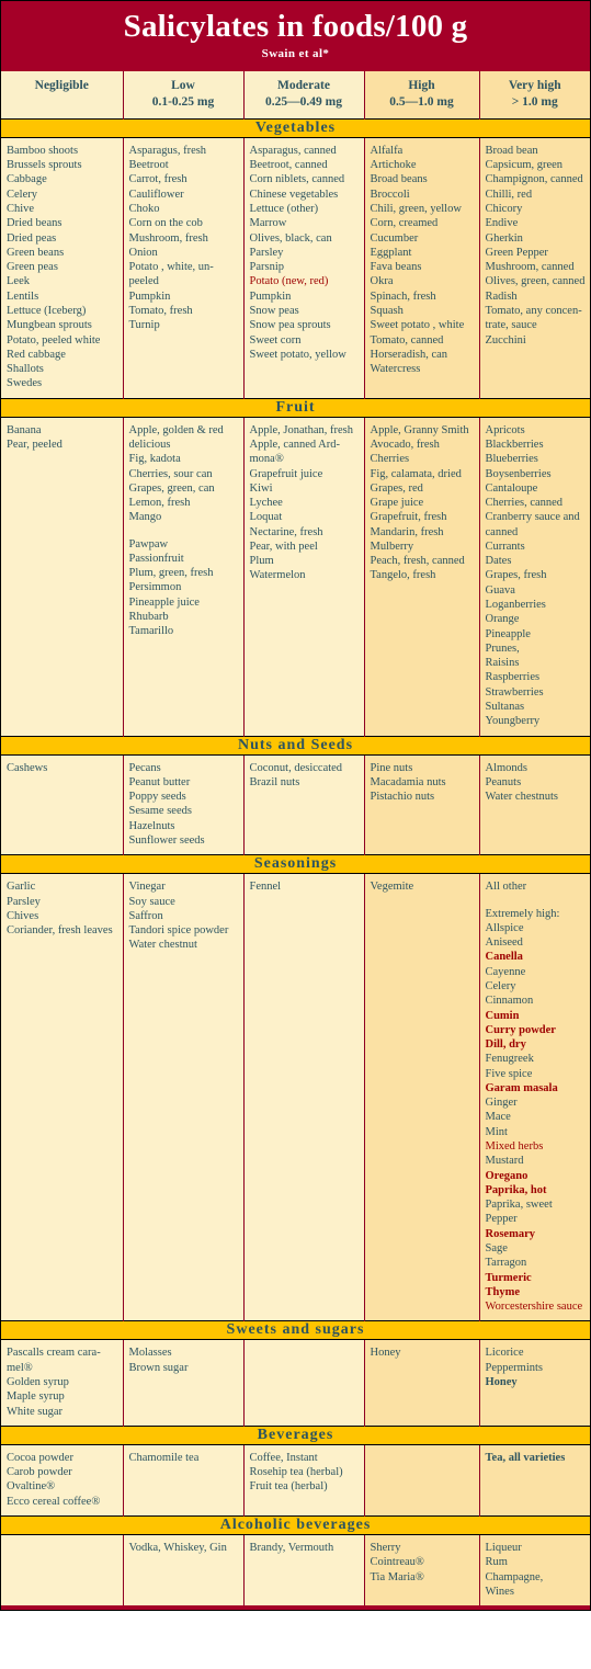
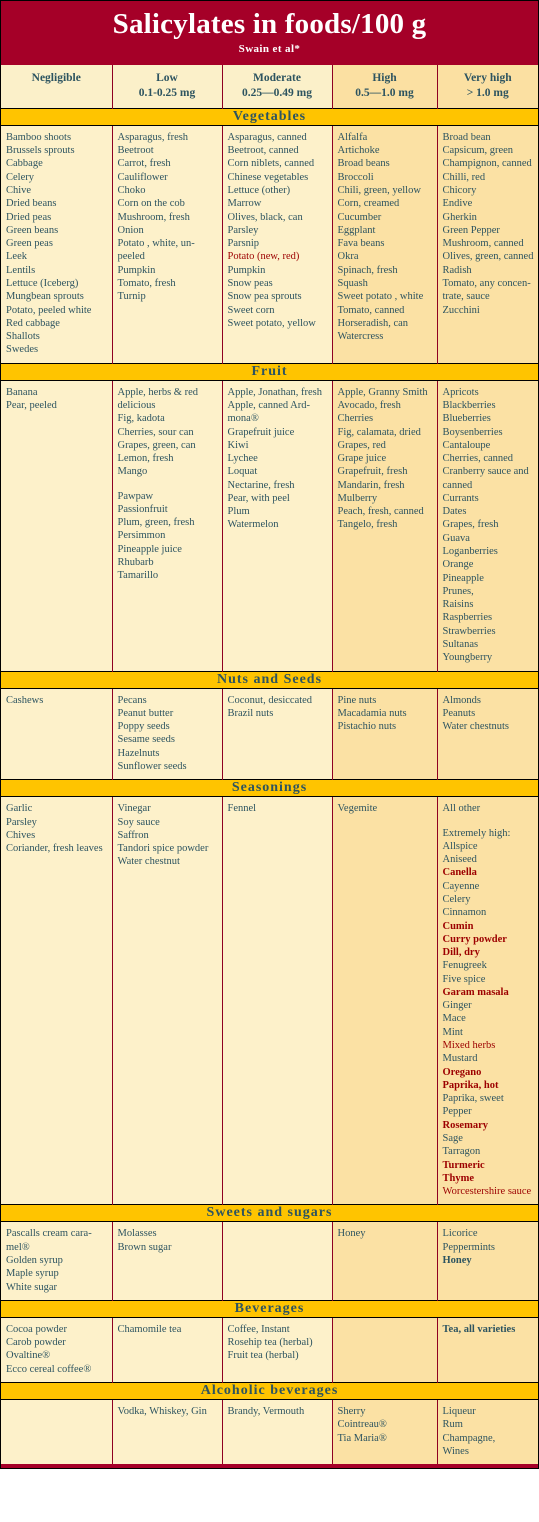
  Salicylates in foods/100 g
  Swain et al*
  Negligible	Low0.1-0.25 mg	Moderate0.25—0.49 mg	High0.5—1.0 mg	Very high> 1.0 mg
  Vegetables
  Bamboo shootsBrussels sproutsCabbageCeleryChiveDried beansDried peasGreen beansGreen peasLeekLentilsLettuce (Iceberg)Mungbean sproutsPotato, peeled whiteRed cabbageShallotsSwedes	Asparagus, freshBeetrootCarrot, freshCauliflowerChokoCorn on the cobMushroom, freshOnionPotato , white, un-peeledPumpkinTomato, freshTurnip	Asparagus, cannedBeetroot, cannedCorn niblets, cannedChinese vegetablesLettuce (other)MarrowOlives, black, canParsleyParsnipPotato (new, red)PumpkinSnow peasSnow pea sproutsSweet cornSweet potato, yellow	AlfalfaArtichokeBroad beansBroccoliChili, green, yellowCorn, creamedCucumberEggplantFava beansOkraSpinach, freshSquashSweet potato , whiteTomato, cannedHorseradish, canWatercress	Broad beanCapsicum, greenChampignon, cannedChilli, redChicoryEndiveGherkinGreen PepperMushroom, cannedOlives, green, cannedRadishTomato, any concen-trate, sauceZucchini
  Fruit
- BananaPear, peeled	Apple, golden & red deliciousFig, kadotaCherries, sour canGrapes, green, canLemon, freshMangoPawpawPassionfruitPlum, green, freshPersimmonPineapple juiceRhubarbTamarillo	Apple, Jonathan, freshApple, canned Ard-mona®Grapefruit juiceKiwiLycheeLoquatNectarine, freshPear, with peelPlumWatermelon	Apple, Granny SmithAvocado, freshCherriesFig, calamata, driedGrapes, redGrape juiceGrapefruit, freshMandarin, freshMulberryPeach, fresh, cannedTangelo, fresh	ApricotsBlackberriesBlueberriesBoysenberriesCantaloupeCherries, cannedCranberry sauce and cannedCurrantsDatesGrapes, freshGuavaLoganberriesOrangePineapplePrunes,RaisinsRaspberriesStrawberriesSultanasYoungberry
+ BananaPear, peeled	Apple, herbs & red deliciousFig, kadotaCherries, sour canGrapes, green, canLemon, freshMangoPawpawPassionfruitPlum, green, freshPersimmonPineapple juiceRhubarbTamarillo	Apple, Jonathan, freshApple, canned Ard-mona®Grapefruit juiceKiwiLycheeLoquatNectarine, freshPear, with peelPlumWatermelon	Apple, Granny SmithAvocado, freshCherriesFig, calamata, driedGrapes, redGrape juiceGrapefruit, freshMandarin, freshMulberryPeach, fresh, cannedTangelo, fresh	ApricotsBlackberriesBlueberriesBoysenberriesCantaloupeCherries, cannedCranberry sauce and cannedCurrantsDatesGrapes, freshGuavaLoganberriesOrangePineapplePrunes,RaisinsRaspberriesStrawberriesSultanasYoungberry
  Nuts and Seeds
  Cashews	PecansPeanut butterPoppy seedsSesame seedsHazelnutsSunflower seeds	Coconut, desiccatedBrazil nuts	Pine nutsMacadamia nutsPistachio nuts	AlmondsPeanutsWater chestnuts
  Seasonings
  GarlicParsleyChivesCoriander, fresh leaves	VinegarSoy sauceSaffronTandori spice powderWater chestnut	Fennel	Vegemite	All otherExtremely high:AllspiceAniseedCanellaCayenneCeleryCinnamonCuminCurry powderDill, dryFenugreekFive spiceGaram masalaGingerMaceMintMixed herbsMustardOreganoPaprika, hotPaprika, sweetPepperRosemarySageTarragonTurmericThymeWorcestershire sauce
  Sweets and sugars
  Pascalls cream cara-mel®Golden syrupMaple syrupWhite sugar	MolassesBrown sugar		Honey	LicoricePeppermintsHoney
  Beverages
  Cocoa powderCarob powderOvaltine®Ecco cereal coffee®	Chamomile tea	Coffee, InstantRosehip tea (herbal)Fruit tea (herbal)		Tea, all varieties
  Alcoholic beverages
  	Vodka, Whiskey, Gin	Brandy, Vermouth	SherryCointreau®Tia Maria®	LiqueurRumChampagne,Wines
